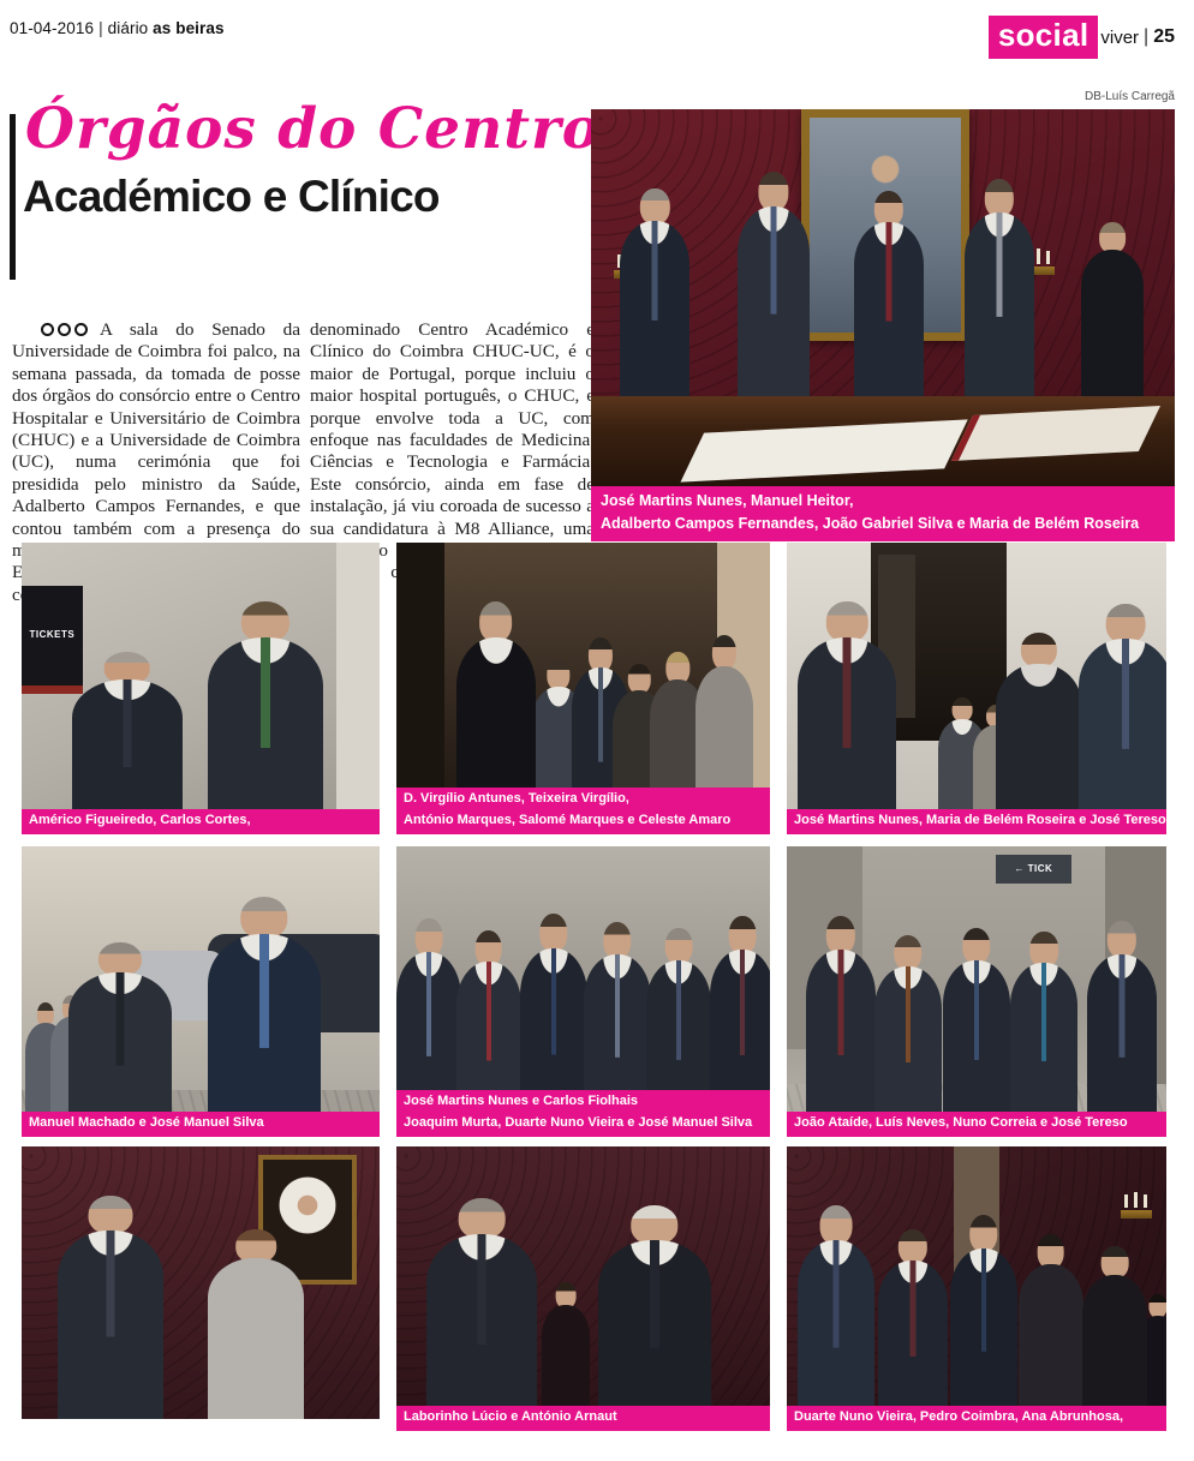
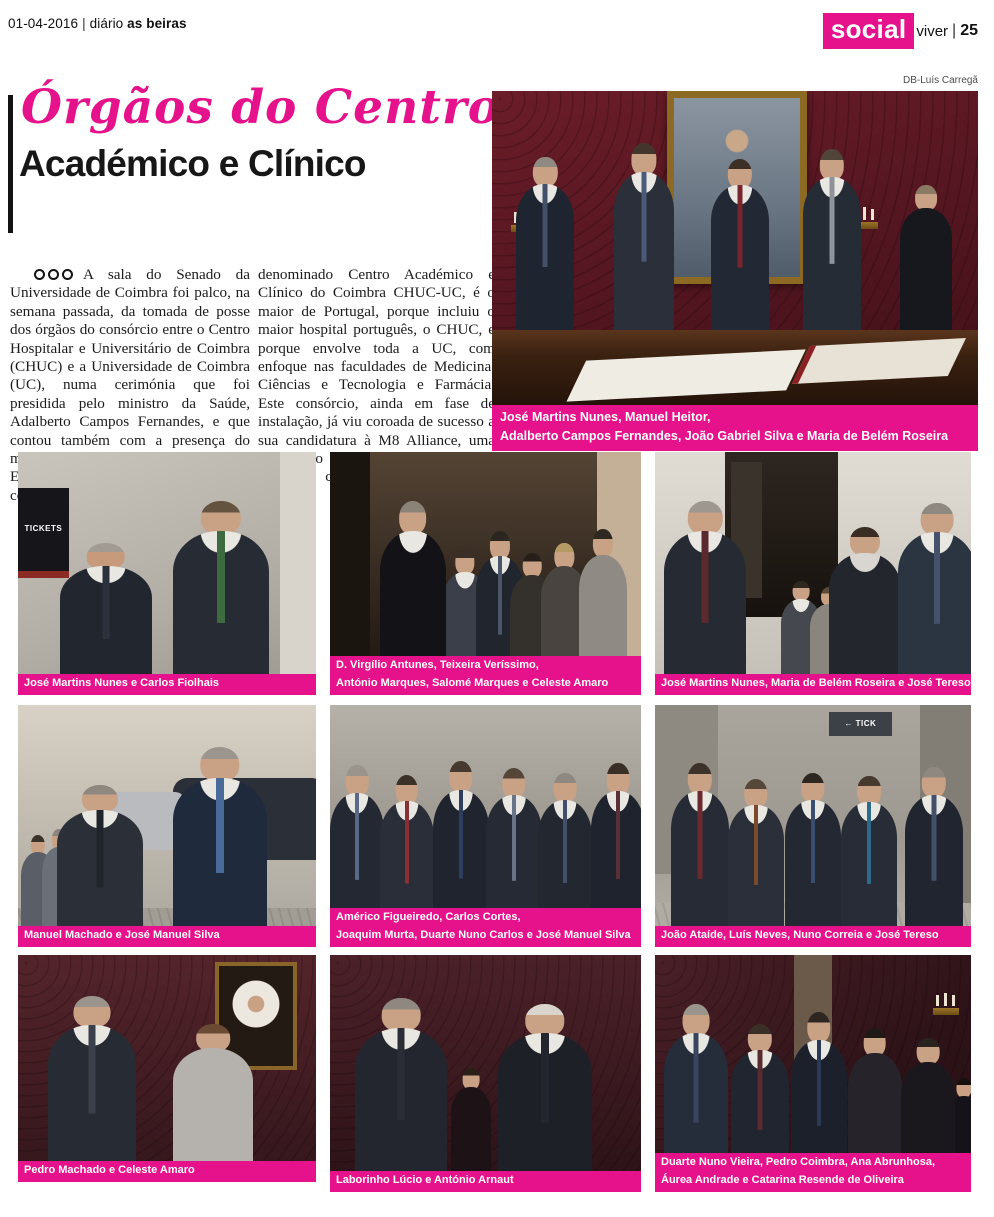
  01-04-2016 | diário as beiras
  social
  viver
  |
  25
  Órgãos do Centro
  Académico e Clínico
  A sala do Senado da Universidade de Coimbra foi palco, na semana passada, da tomada de posse dos órgãos do consórcio entre o Centro Hospitalar e Universitário de Coimbra (CHUC) e a Universidade de Coimbra (UC), numa cerimónia que foi presidida pelo ministro da Saúde, Adalberto Campos Fernandes, e que contou também com a presença do m E c
  denominado Centro Académico Clínico do Coimbra CHUC-UC, é maior de Portugal, porque incluiu maior hospital português, o CHUC, porque envolve toda a UC, com enfoque nas faculdades de Medicina Ciências e Tecnologia e Farmácia Este consórcio, ainda em fase d instalação, já viu coroada de sucesso sua candidatura à M8 Alliance, um o c
  DB-Luís Carregã
  José Martins Nunes, Manuel Heitor,
  Adalberto Campos Fernandes, João Gabriel Silva e Maria de Belém Roseira
  TICKETS
- Américo Figueiredo, Carlos Cortes,
+ José Martins Nunes e Carlos Fiolhais
- D. Virgílio Antunes, Teixeira Virgílio,
+ D. Virgílio Antunes, Teixeira Veríssimo,
  António Marques, Salomé Marques e Celeste Amaro
  José Martins Nunes, Maria de Belém Roseira e José Tereso
  Manuel Machado e José Manuel Silva
- José Martins Nunes e Carlos Fiolhais
+ Américo Figueiredo, Carlos Cortes,
- Joaquim Murta, Duarte Nuno Vieira e José Manuel Silva
+ Joaquim Murta, Duarte Nuno Carlos e José Manuel Silva
  ← TICK
  João Ataíde, Luís Neves, Nuno Correia e José Tereso
+ Pedro Machado e Celeste Amaro
  Laborinho Lúcio e António Arnaut
  Duarte Nuno Vieira, Pedro Coimbra, Ana Abrunhosa,
+ Áurea Andrade e Catarina Resende de Oliveira
